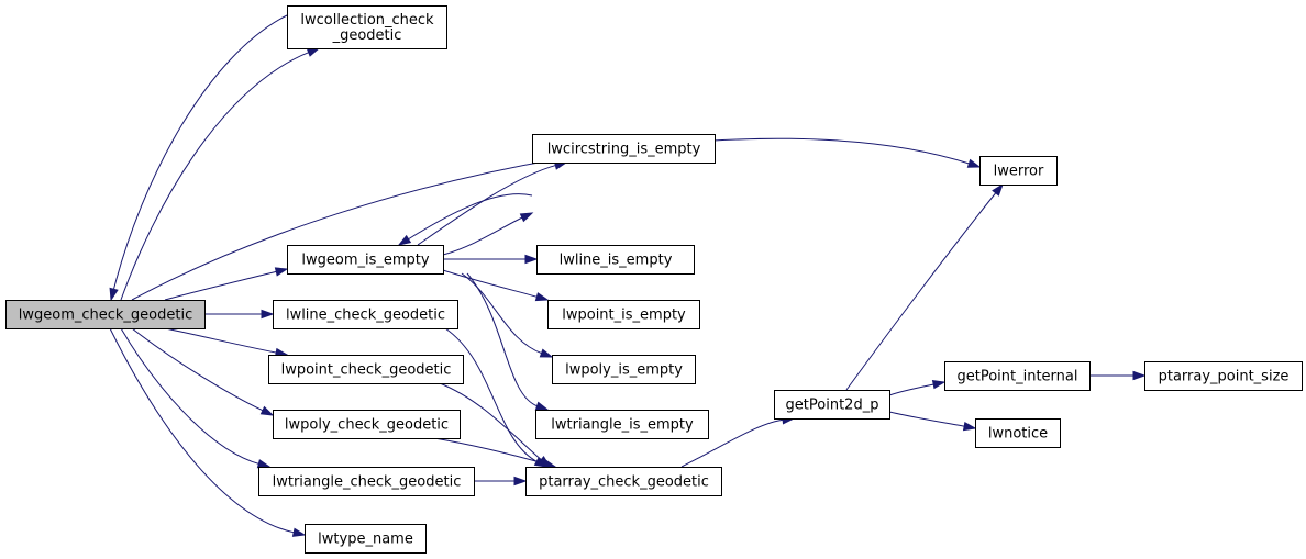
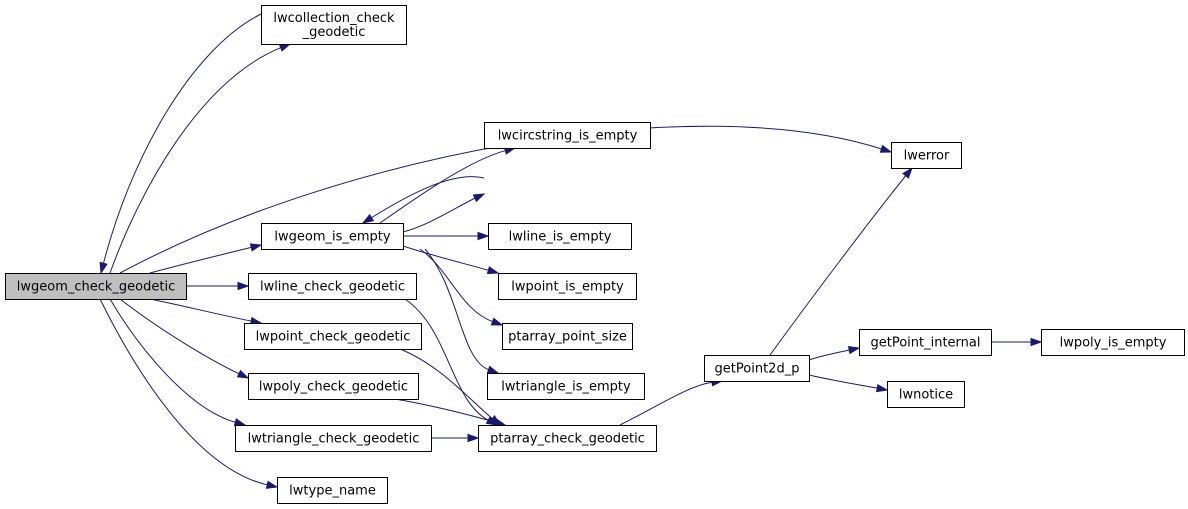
  lwgeom_check_geodetic
  lwcollection_check
  _geodetic
  lwerror
  lwgeom_is_empty
  lwcircstring_is_empty
  lwline_is_empty
  lwpoint_is_empty
- lwpoly_is_empty
+ ptarray_point_size
  lwtriangle_is_empty
  lwline_check_geodetic
  lwpoint_check_geodetic
  lwpoly_check_geodetic
  lwtriangle_check_geodetic
  lwtype_name
  ptarray_check_geodetic
  getPoint2d_p
  getPoint_internal
- ptarray_point_size
+ lwpoly_is_empty
  lwnotice
